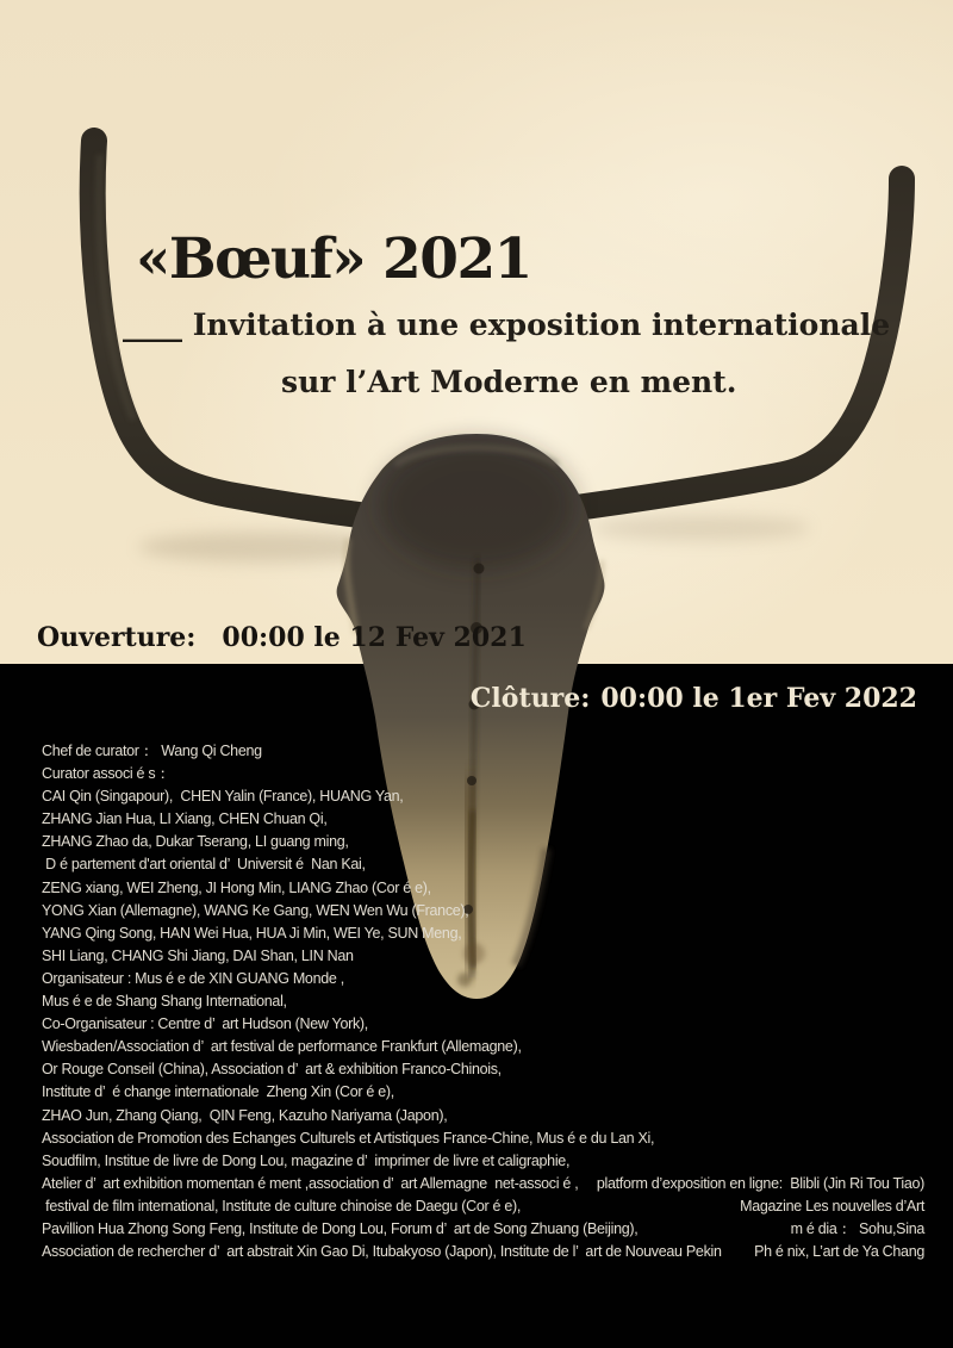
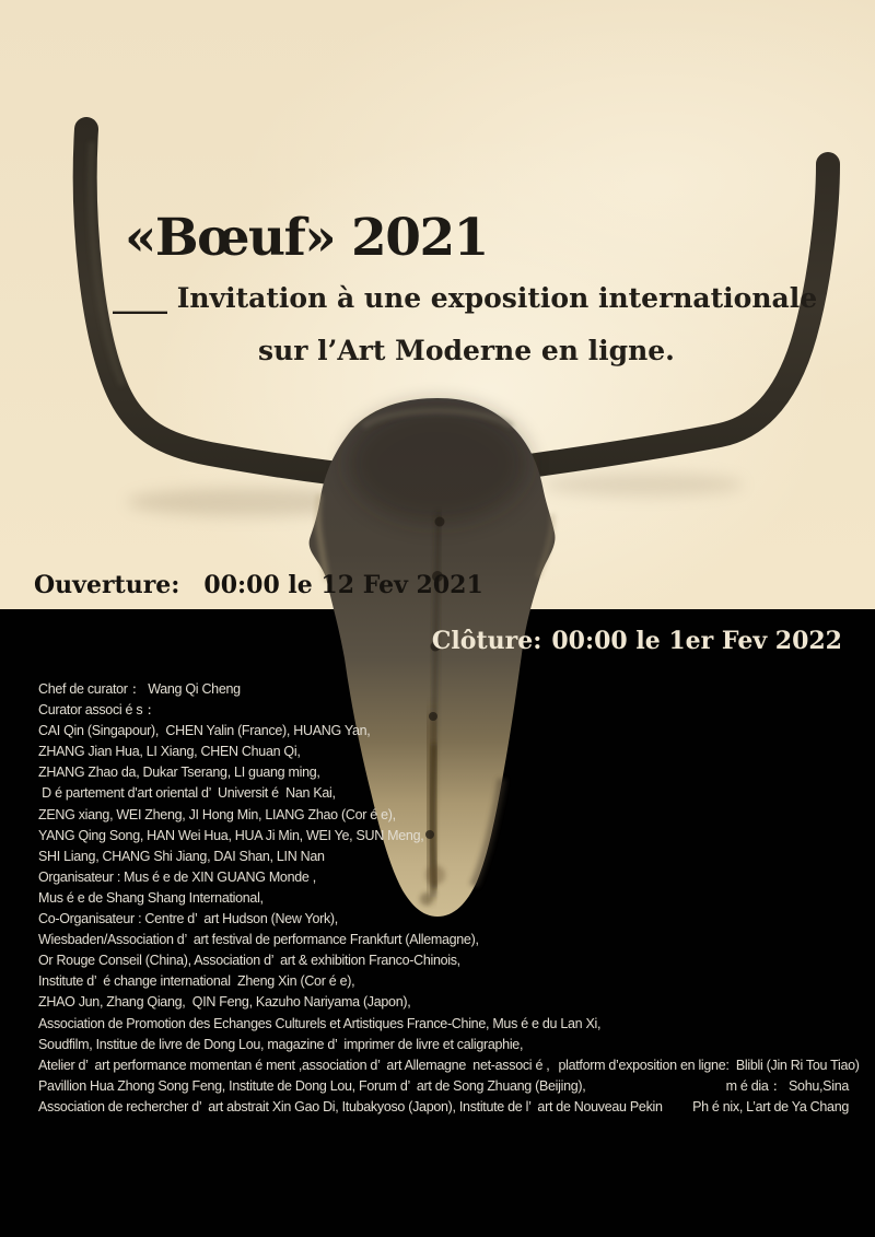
  «Bœuf» 2021
  ____ Invitation à une exposition internationale
- sur l’Art Moderne en ment.
+ sur l’Art Moderne en ligne.
  Ouverture: 00:00 le 12 Fev 2021
  Clôture: 00:00 le 1er Fev 2022
  Chef de curator： Wang Qi Cheng
  Curator associ é s：
  CAI Qin (Singapour), CHEN Yalin (France), HUANG Yan,
  ZHANG Jian Hua, LI Xiang, CHEN Chuan Qi,
  ZHANG Zhao da, Dukar Tserang, LI guang ming,
  D é partement d'art oriental d’ Universit é Nan Kai,
  ZENG xiang, WEI Zheng, JI Hong Min, LIANG Zhao (Cor é e),
- YONG Xian (Allemagne), WANG Ke Gang, WEN Wen Wu (France),
  YANG Qing Song, HAN Wei Hua, HUA Ji Min, WEI Ye, SUN Meng,
  SHI Liang, CHANG Shi Jiang, DAI Shan, LIN Nan
  Organisateur : Mus é e de XIN GUANG Monde ,
  Mus é e de Shang Shang International,
  Co-Organisateur : Centre d’ art Hudson (New York),
  Wiesbaden/Association d’ art festival de performance Frankfurt (Allemagne),
  Or Rouge Conseil (China), Association d’ art & exhibition Franco-Chinois,
- Institute d’ é change internationale Zheng Xin (Cor é e),
+ Institute d’ é change international Zheng Xin (Cor é e),
  ZHAO Jun, Zhang Qiang, QIN Feng, Kazuho Nariyama (Japon),
  Association de Promotion des Echanges Culturels et Artistiques France-Chine, Mus é e du Lan Xi,
  Soudfilm, Institue de livre de Dong Lou, magazine d’ imprimer de livre et caligraphie,
- Atelier d’ art exhibition momentan é ment ,association d’ art Allemagne net-associ é ,
+ Atelier d’ art performance momentan é ment ,association d’ art Allemagne net-associ é ,
  platform d’exposition en ligne: Blibli (Jin Ri Tou Tiao)
- festival de film international, Institute de culture chinoise de Daegu (Cor é e),
- Magazine Les nouvelles d’Art
  Pavillion Hua Zhong Song Feng, Institute de Dong Lou, Forum d’ art de Song Zhuang (Beijing),
  m é dia： Sohu,Sina
  Association de rechercher d’ art abstrait Xin Gao Di, Itubakyoso (Japon), Institute de l’ art de Nouveau Pekin
  Ph é nix, L’art de Ya Chang
